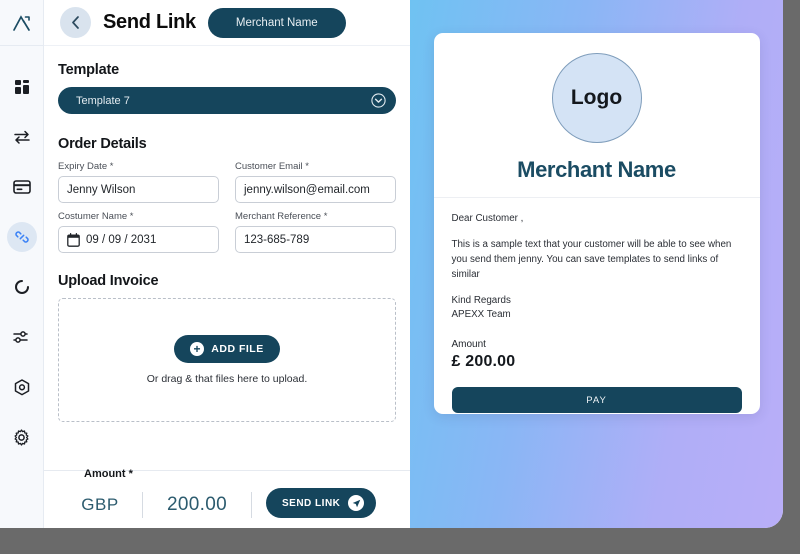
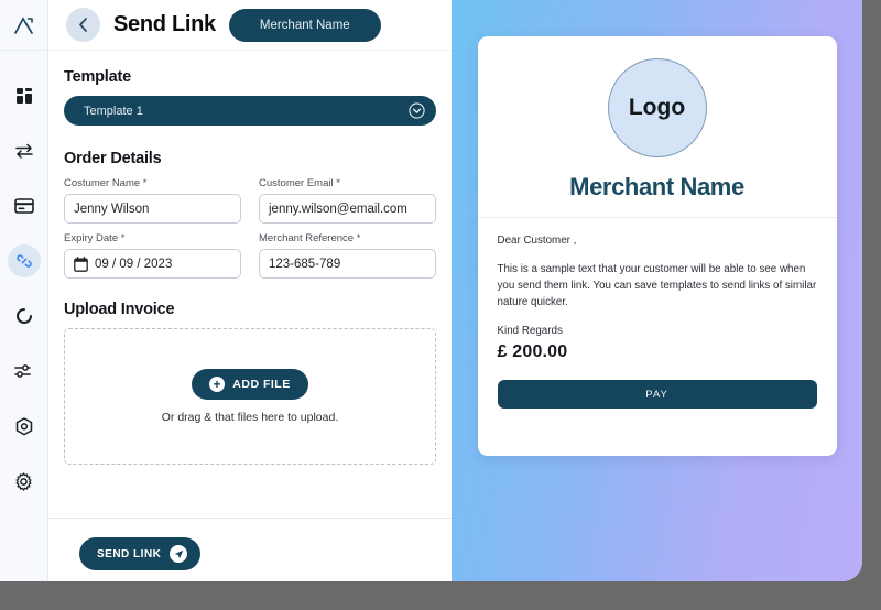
  Send Link
  Merchant Name
  Template
- Template 7
+ Template 1
  Order Details
- Expiry Date *
+ Costumer Name *
  Jenny Wilson
  Customer Email *
  jenny.wilson@email.com
- Costumer Name *
+ Expiry Date *
- 09 / 09 / 2031
+ 09 / 09 / 2023
  Merchant Reference *
  123-685-789
  Upload Invoice
  +
  ADD FILE
  Or drag & that files here to upload.
- Amount *
- GBP
- 200.00
  SEND LINK
  Logo
  Merchant Name
  Dear Customer ,
  This is a sample text that your customer will be able to see when
- you send them jenny. You can save templates to send links of similar
+ you send them link. You can save templates to send links of similar
+ nature quicker.
  Kind Regards
- APEXX Team
- Amount
  £ 200.00
  PAY
